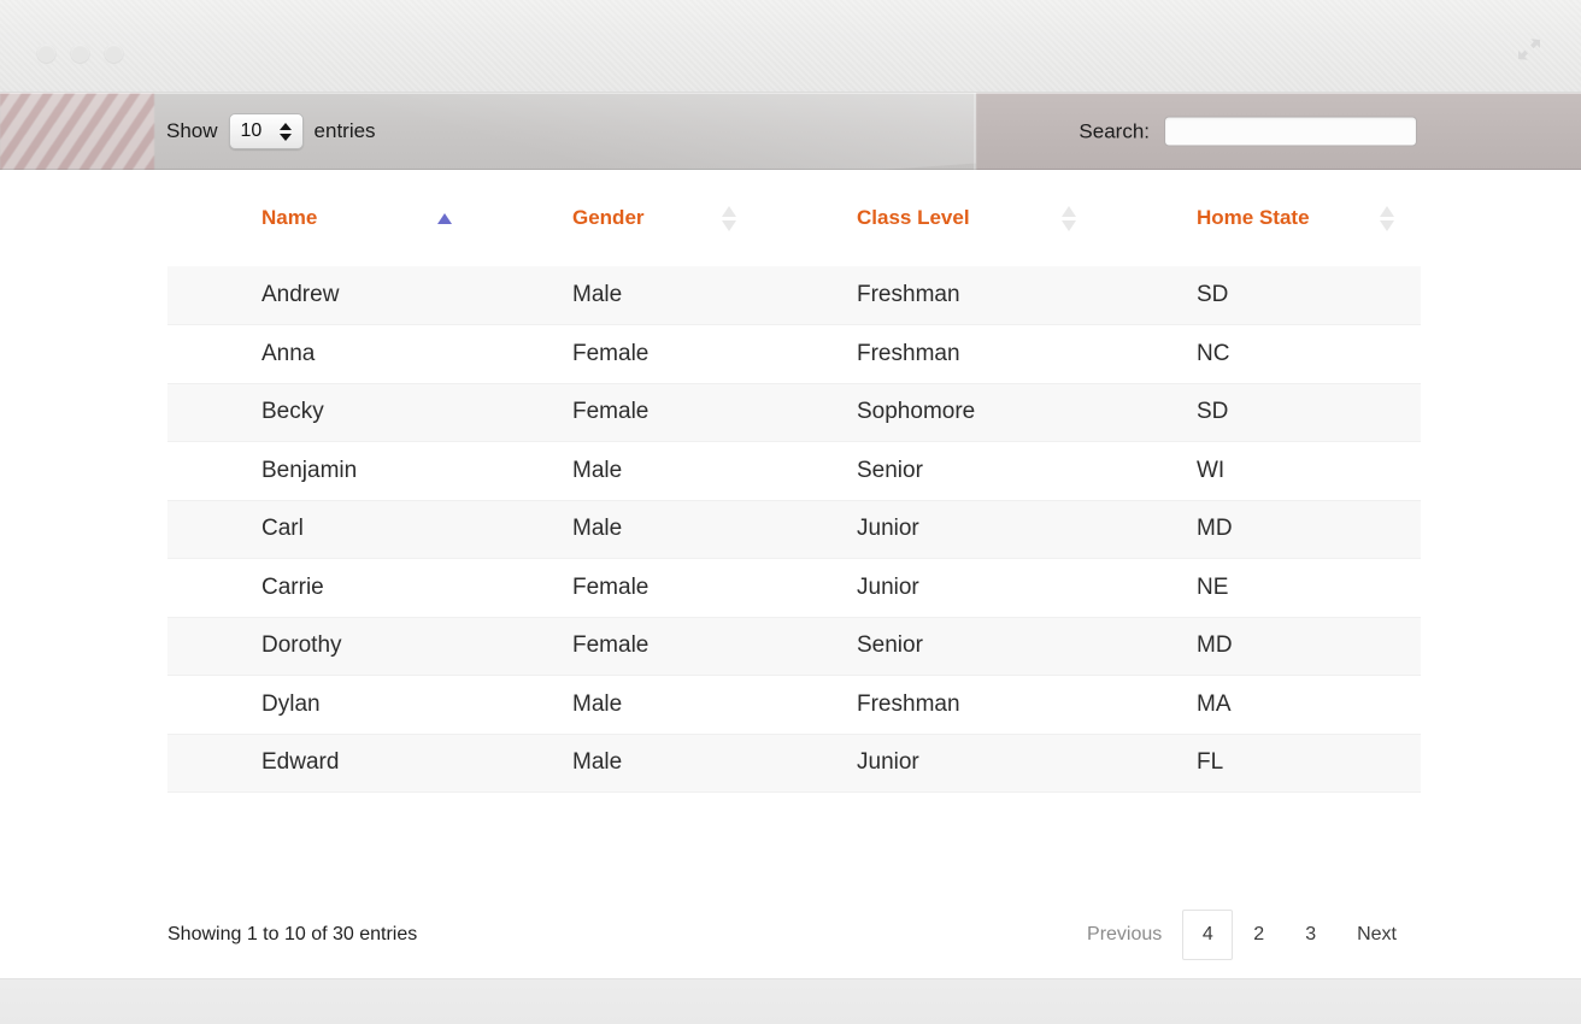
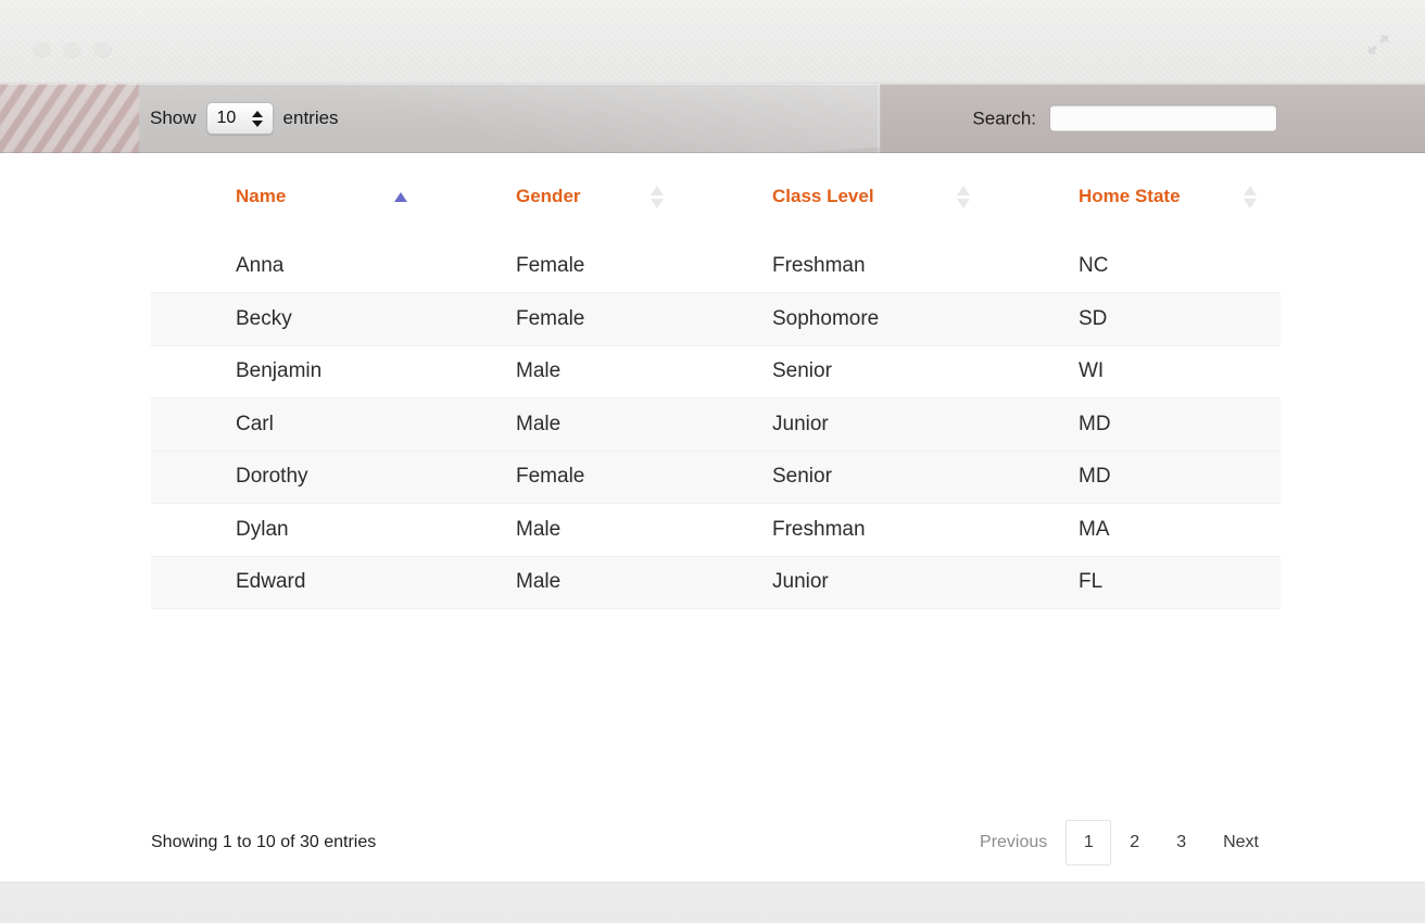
  Show
  10
  entries
  Search:
  Name	Gender	Class Level	Home State
- Andrew	Male	Freshman	SD
  Anna	Female	Freshman	NC
  Becky	Female	Sophomore	SD
  Benjamin	Male	Senior	WI
  Carl	Male	Junior	MD
- Carrie	Female	Junior	NE
  Dorothy	Female	Senior	MD
  Dylan	Male	Freshman	MA
  Edward	Male	Junior	FL
  Showing 1 to 10 of 30 entries
  Previous
- 4
+ 1
  2
  3
  Next
